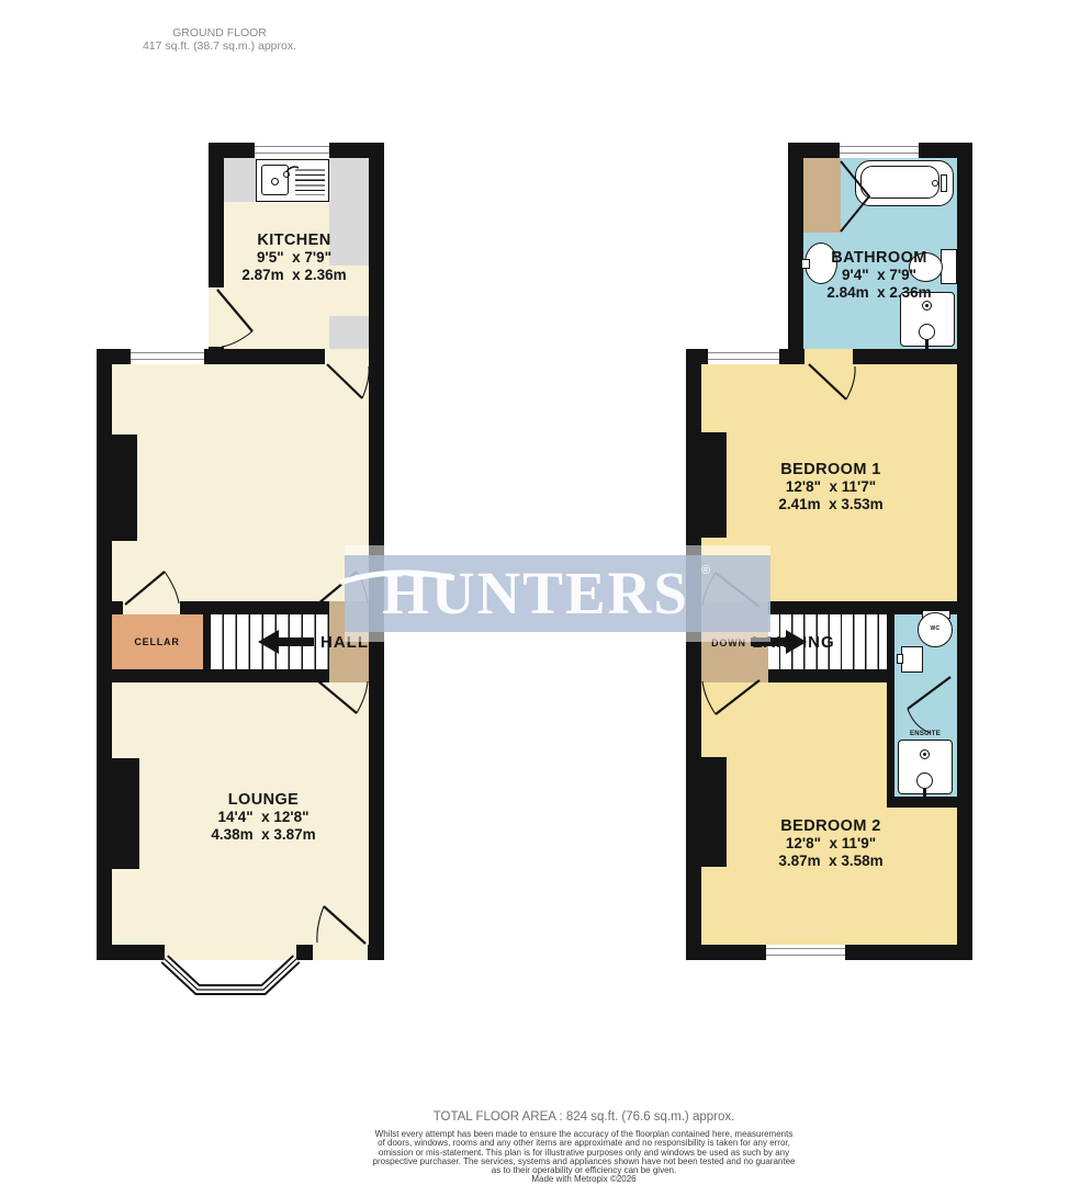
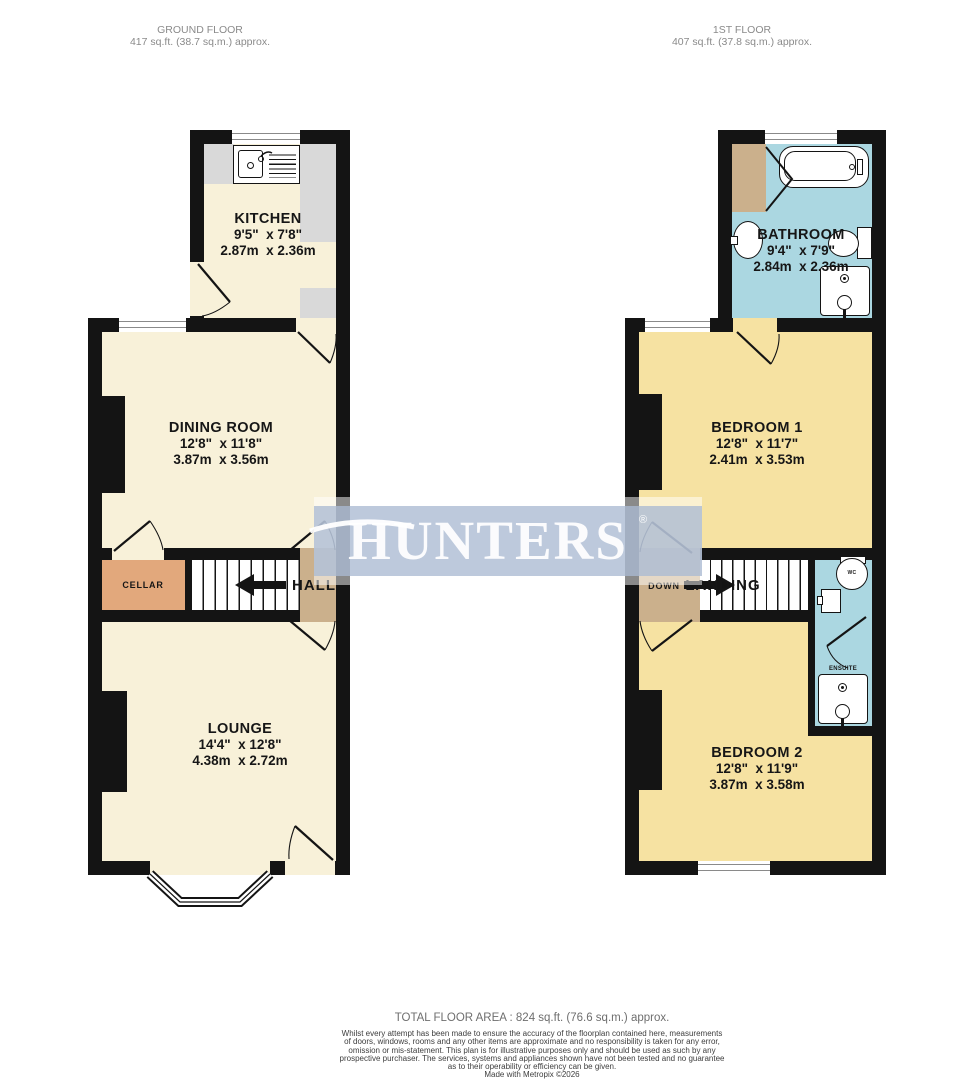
  GROUND FLOOR
  417 sq.ft. (38.7 sq.m.) approx.
+ 1ST FLOOR
+ 407 sq.ft. (37.8 sq.m.) approx.
  KITCHEN
- 9'5" x 7'9"
+ 9'5" x 7'8"
  2.87m x 2.36m
+ DINING ROOM
+ 12'8" x 11'8"
+ 3.87m x 3.56m
  LOUNGE
  14'4" x 12'8"
- 4.38m x 3.87m
+ 4.38m x 2.72m
  CELLAR
  HALL
  BATHROOM
  9'4" x 7'9"
  2.84m x 2.36m
  BEDROOM 1
  12'8" x 11'7"
  2.41m x 3.53m
  BEDROOM 2
  12'8" x 11'9"
  3.87m x 3.58m
  DOWN
  LANDING
  HUNTERS
  ®
  TOTAL FLOOR AREA : 824 sq.ft. (76.6 sq.m.) approx.
  Whilst every attempt has been made to ensure the accuracy of the floorplan contained here, measurements
  of doors, windows, rooms and any other items are approximate and no responsibility is taken for any error,
- omission or mis-statement. This plan is for illustrative purposes only and windows be used as such by any
+ omission or mis-statement. This plan is for illustrative purposes only and should be used as such by any
  prospective purchaser. The services, systems and appliances shown have not been tested and no guarantee
  as to their operability or efficiency can be given.
  Made with Metropix ©2026
